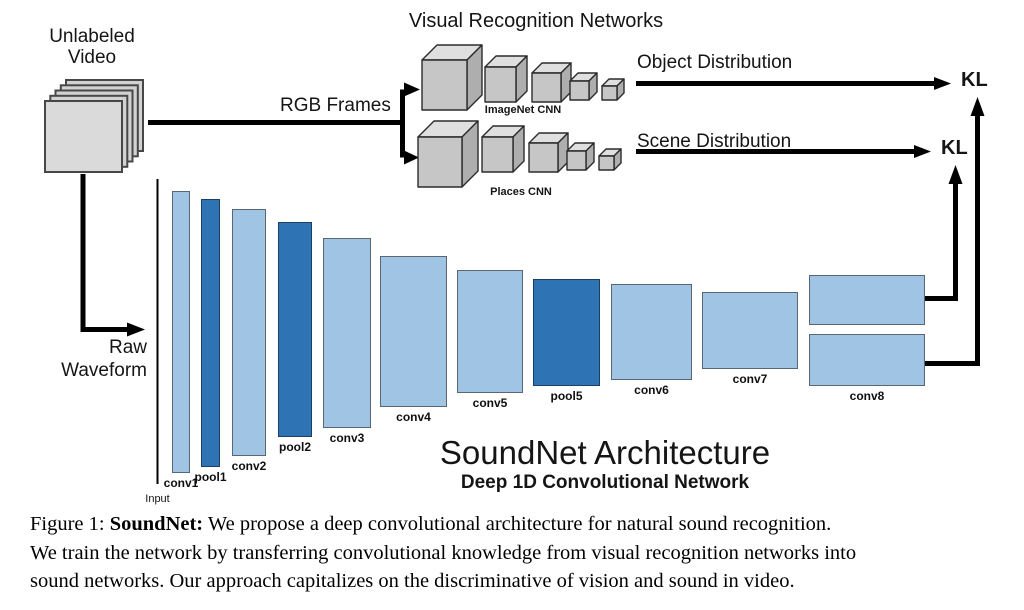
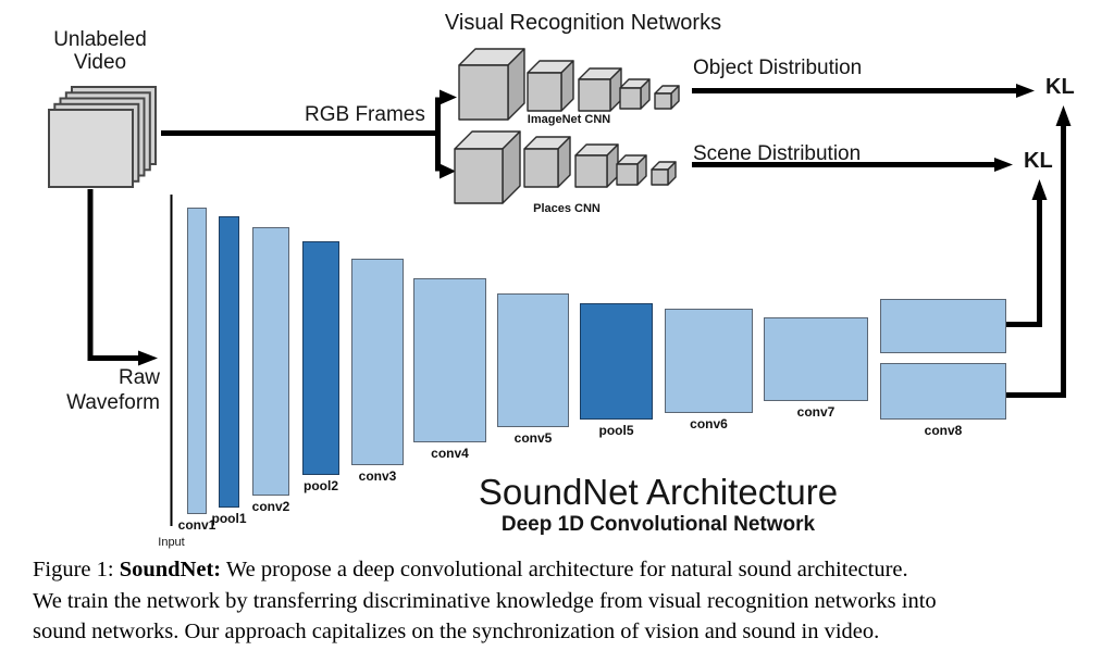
  conv1
  pool1
  conv2
  pool2
  conv3
  conv4
  conv5
  pool5
  conv6
  conv7
  conv8
  Unlabeled Video
  Visual Recognition Networks
  RGB Frames
  ImageNet CNN
  Places CNN
  Object Distribution
  Scene Distribution
  KL
  KL
  Raw Waveform
  Input
  SoundNet Architecture
  Deep 1D Convolutional Network
- Figure 1: SoundNet: We propose a deep convolutional architecture for natural sound recognition.
+ Figure 1: SoundNet: We propose a deep convolutional architecture for natural sound architecture.
- We train the network by transferring convolutional knowledge from visual recognition networks into
+ We train the network by transferring discriminative knowledge from visual recognition networks into
- sound networks. Our approach capitalizes on the discriminative of vision and sound in video.
+ sound networks. Our approach capitalizes on the synchronization of vision and sound in video.
